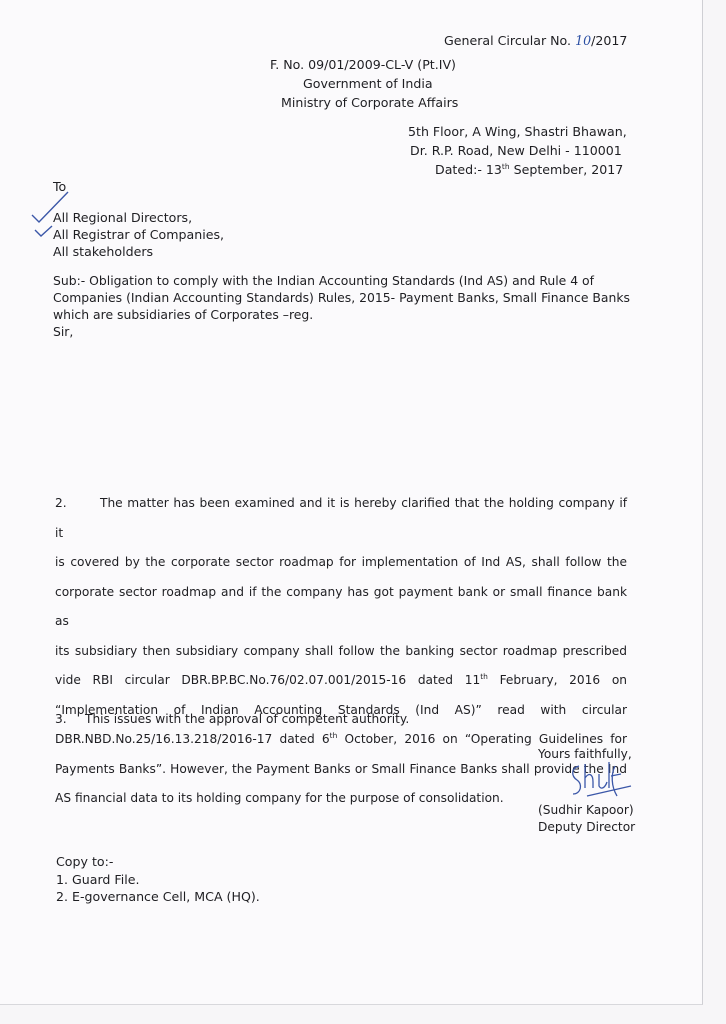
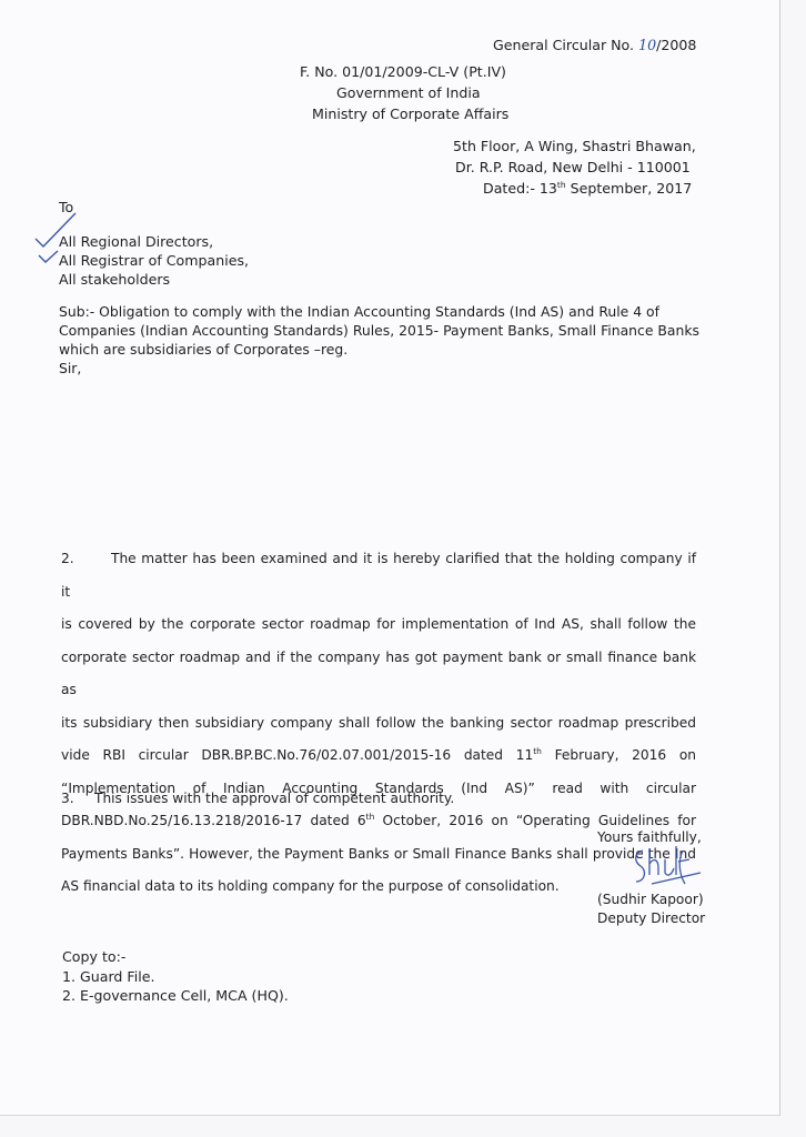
- General Circular No. 10/2017
+ General Circular No. 10/2008
- F. No. 09/01/2009-CL-V (Pt.IV)
+ F. No. 01/01/2009-CL-V (Pt.IV)
  Government of India
  Ministry of Corporate Affairs
  5th Floor, A Wing, Shastri Bhawan,
  Dr. R.P. Road, New Delhi - 110001
  Dated:- 13th September, 2017
  To
  All Regional Directors,
  All Registrar of Companies,
  All stakeholders
  Sub:- Obligation to comply with the Indian Accounting Standards (Ind AS) and Rule 4 of
  Companies (Indian Accounting Standards) Rules, 2015- Payment Banks, Small Finance Banks
  which are subsidiaries of Corporates –reg.
  Sir,
  2. The matter has been examined and it is hereby clarified that the holding company if it
  is covered by the corporate sector roadmap for implementation of Ind AS, shall follow the
  corporate sector roadmap and if the company has got payment bank or small finance bank as
  its subsidiary then subsidiary company shall follow the banking sector roadmap prescribed
  vide RBI circular DBR.BP.BC.No.76/02.07.001/2015-16 dated 11th February, 2016 on
  “Implementation of Indian Accounting Standards (Ind AS)” read with circular
  DBR.NBD.No.25/16.13.218/2016-17 dated 6th October, 2016 on “Operating Guidelines for
  Payments Banks”. However, the Payment Banks or Small Finance Banks shall provide the Ind
  AS financial data to its holding company for the purpose of consolidation.
  3. This issues with the approval of competent authority.
  Yours faithfully,
  (Sudhir Kapoor)
  Deputy Director
  Copy to:-
  1. Guard File.
  2. E-governance Cell, MCA (HQ).
